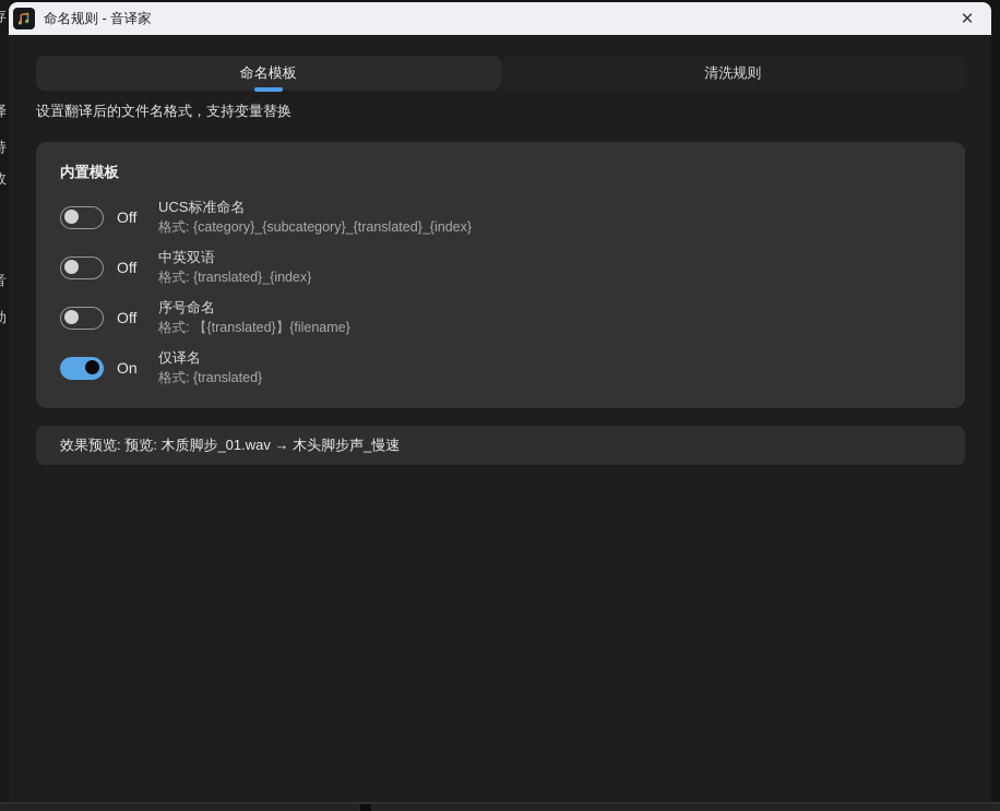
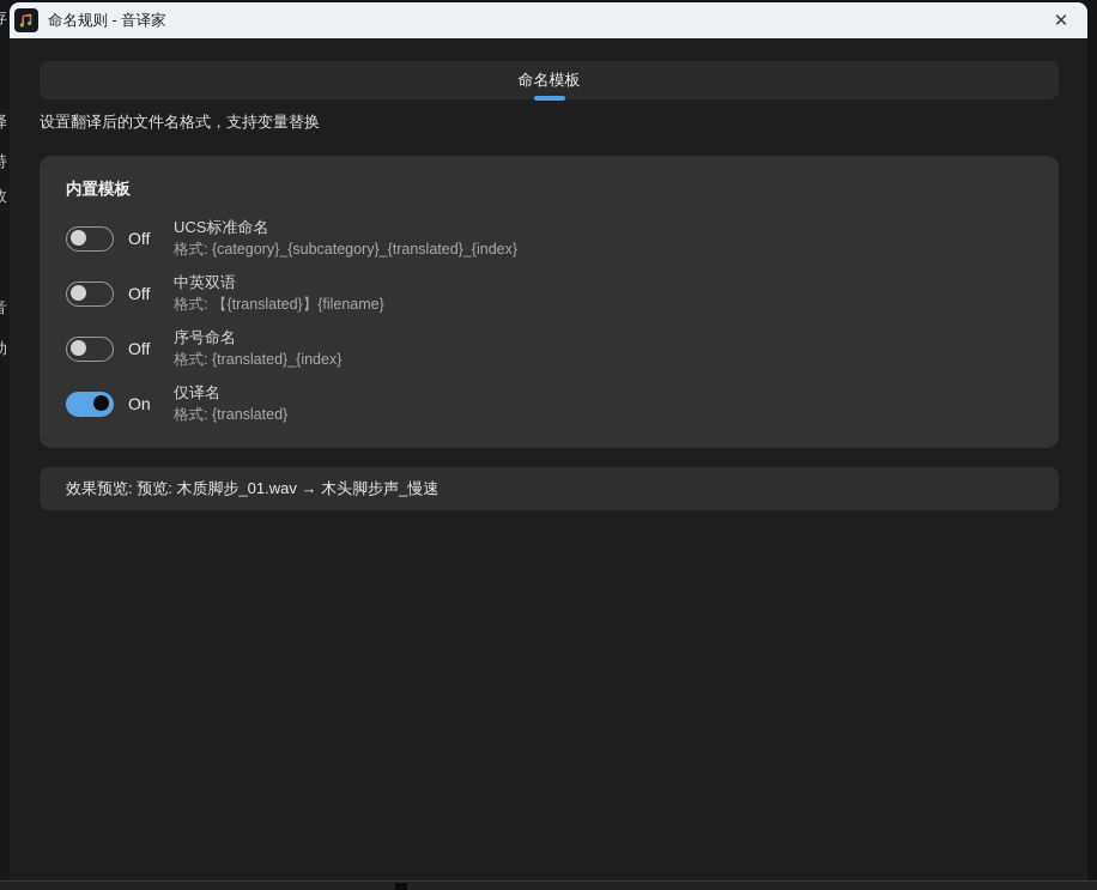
  命名规则 - 音译家
  ✕
  命名模板
- 清洗规则
  设置翻译后的文件名格式，支持变量替换
  内置模板
  Off
  UCS标准命名
  格式: {category}_{subcategory}_{translated}_{index}
  Off
  中英双语
- 格式: {translated}_{index}
+ 格式: 【{translated}】{filename}
  Off
  序号命名
- 格式: 【{translated}】{filename}
+ 格式: {translated}_{index}
  On
  仅译名
  格式: {translated}
  效果预览: 预览: 木质脚步_01.wav → 木头脚步声_慢速
